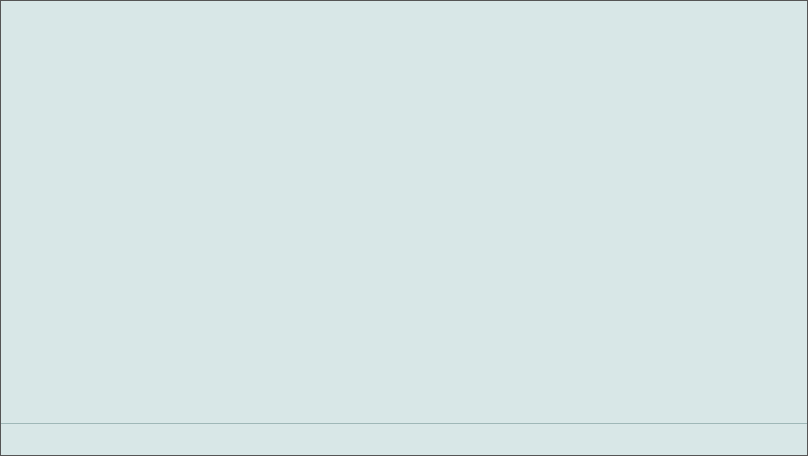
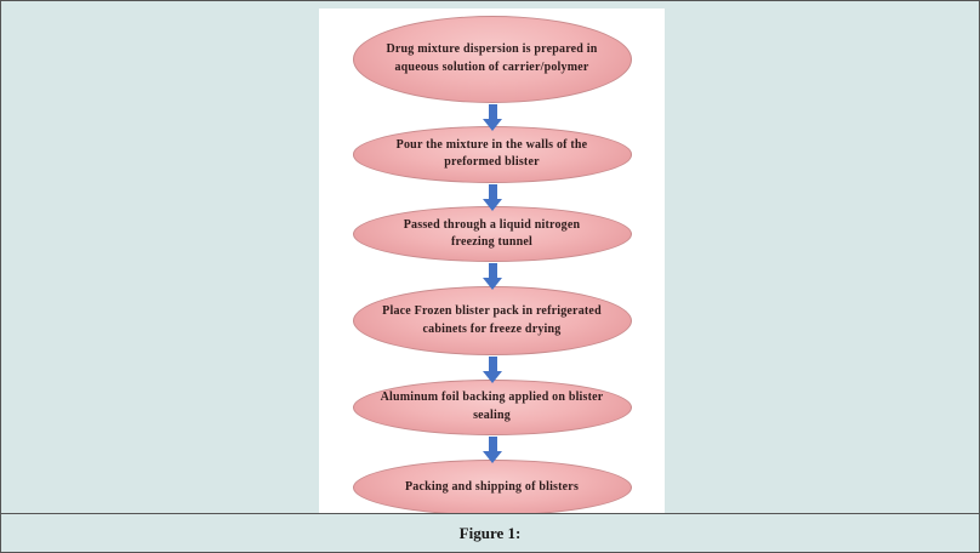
+ Drug mixture dispersion is prepared in aqueous solution of carrier/polymer
+ Pour the mixture in the walls of the preformed blister
+ Passed through a liquid nitrogen freezing tunnel
+ Place Frozen blister pack in refrigerated cabinets for freeze drying
+ Aluminum foil backing applied on blister sealing
+ Packing and shipping of blisters
+ Figure 1:
